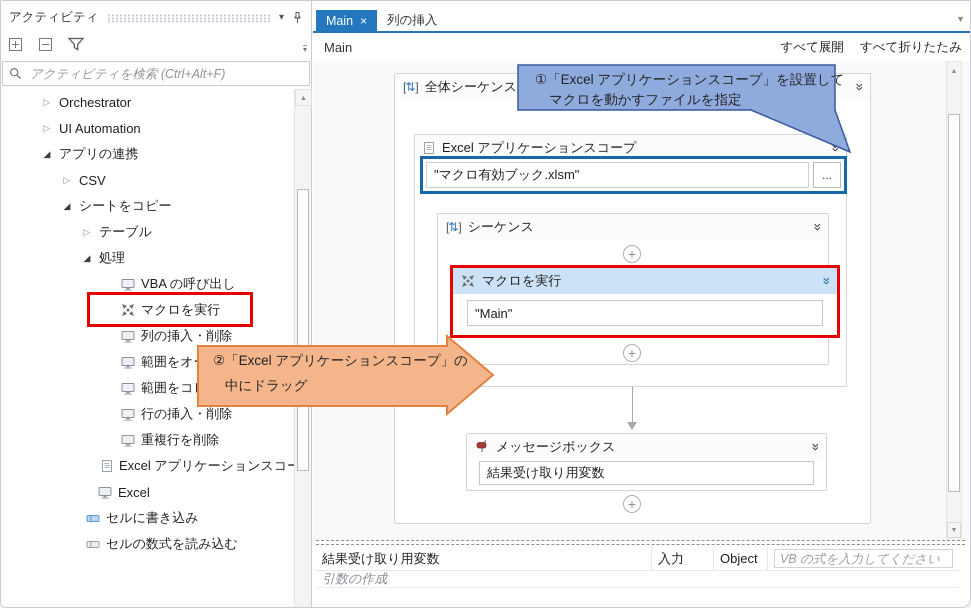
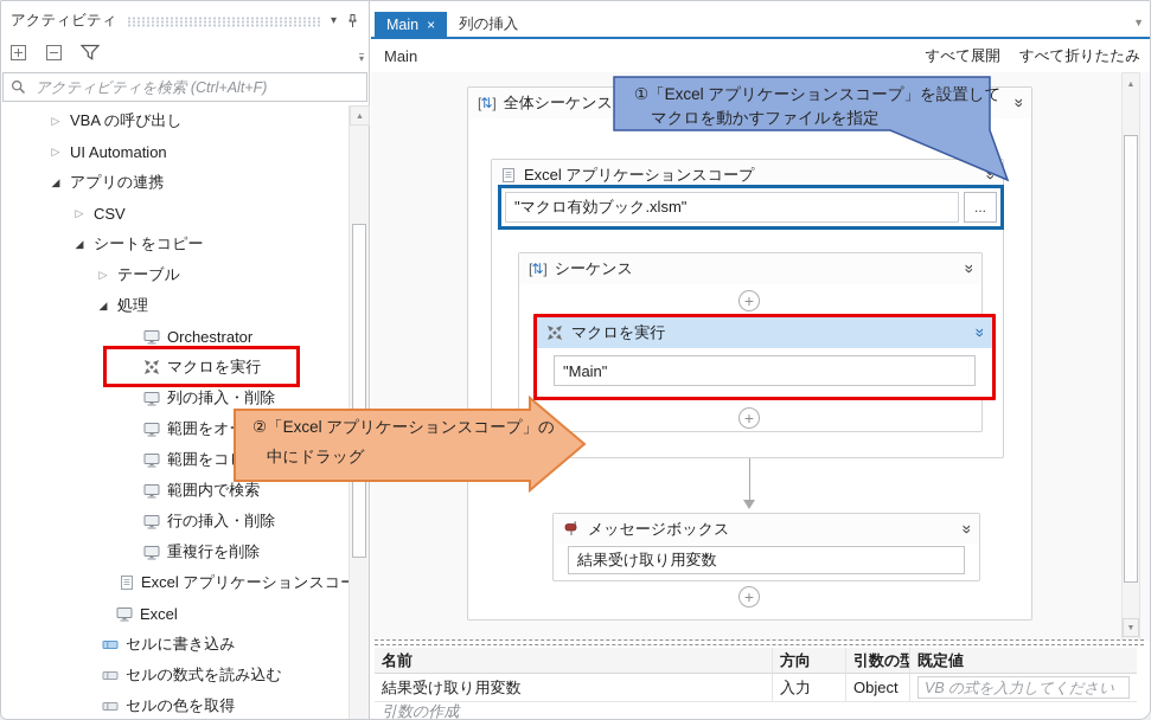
  アクティビティ
  ▾
  ▾
  アクティビティを検索 (Ctrl+Alt+F)
  ▷
- Orchestrator
+ VBA の呼び出し
  ▷
  UI Automation
  ◢
  アプリの連携
  ▷
  CSV
  ◢
  シートをコピー
  ▷
  テーブル
  ◢
  処理
- VBA の呼び出し
+ Orchestrator
  マクロを実行
  列の挿入・削除
  範囲をオ
  範囲をコ
+ 範囲内で検索
  行の挿入・削除
  重複行を削除
  Excel アプリケーションスコ
  Excel
  セルに書き込み
  セルの数式を読み込む
+ セルの色を取得
  Main
  ×
  列の挿入
  ▼
  Main
  すべて展開
  すべて折りたたみ
  [⇅]
  全体シーケンス
  Excel アプリケーションスコープ
  "マクロ有効ブック.xlsm"
  ...
  [⇅]
  シーケンス
  マクロを実行
  "Main"
  メッセージボックス
  結果受け取り用変数
+ 名前
+ 方向
+ 引数の型
+ 既定値
  結果受け取り用変数
  入力
  Object
  VB の式を入力してください
  引数の作成
  ①「Excel アプリケーションスコープ」を設置して
  マクロを動かすファイルを指定
  ②「Excel アプリケーションスコープ」の
  中にドラッグ
